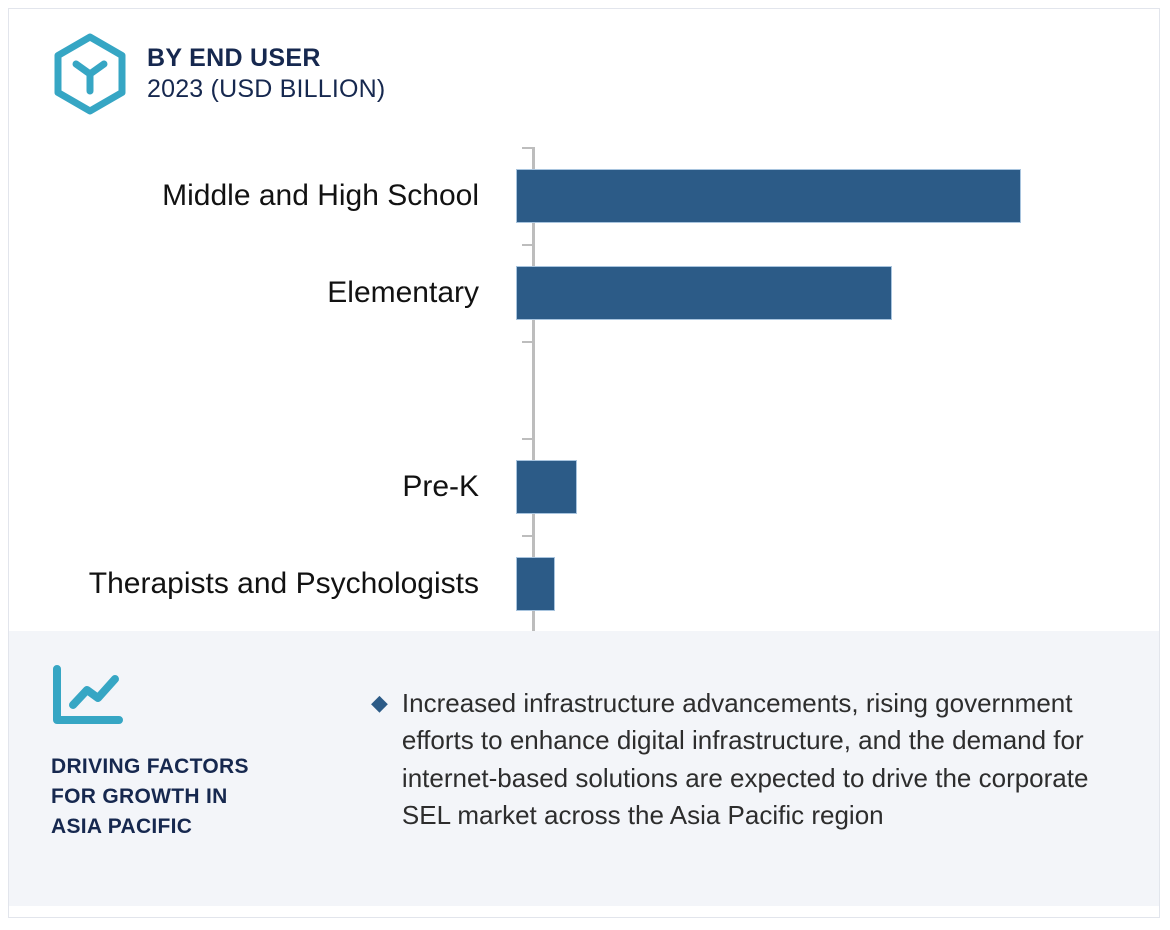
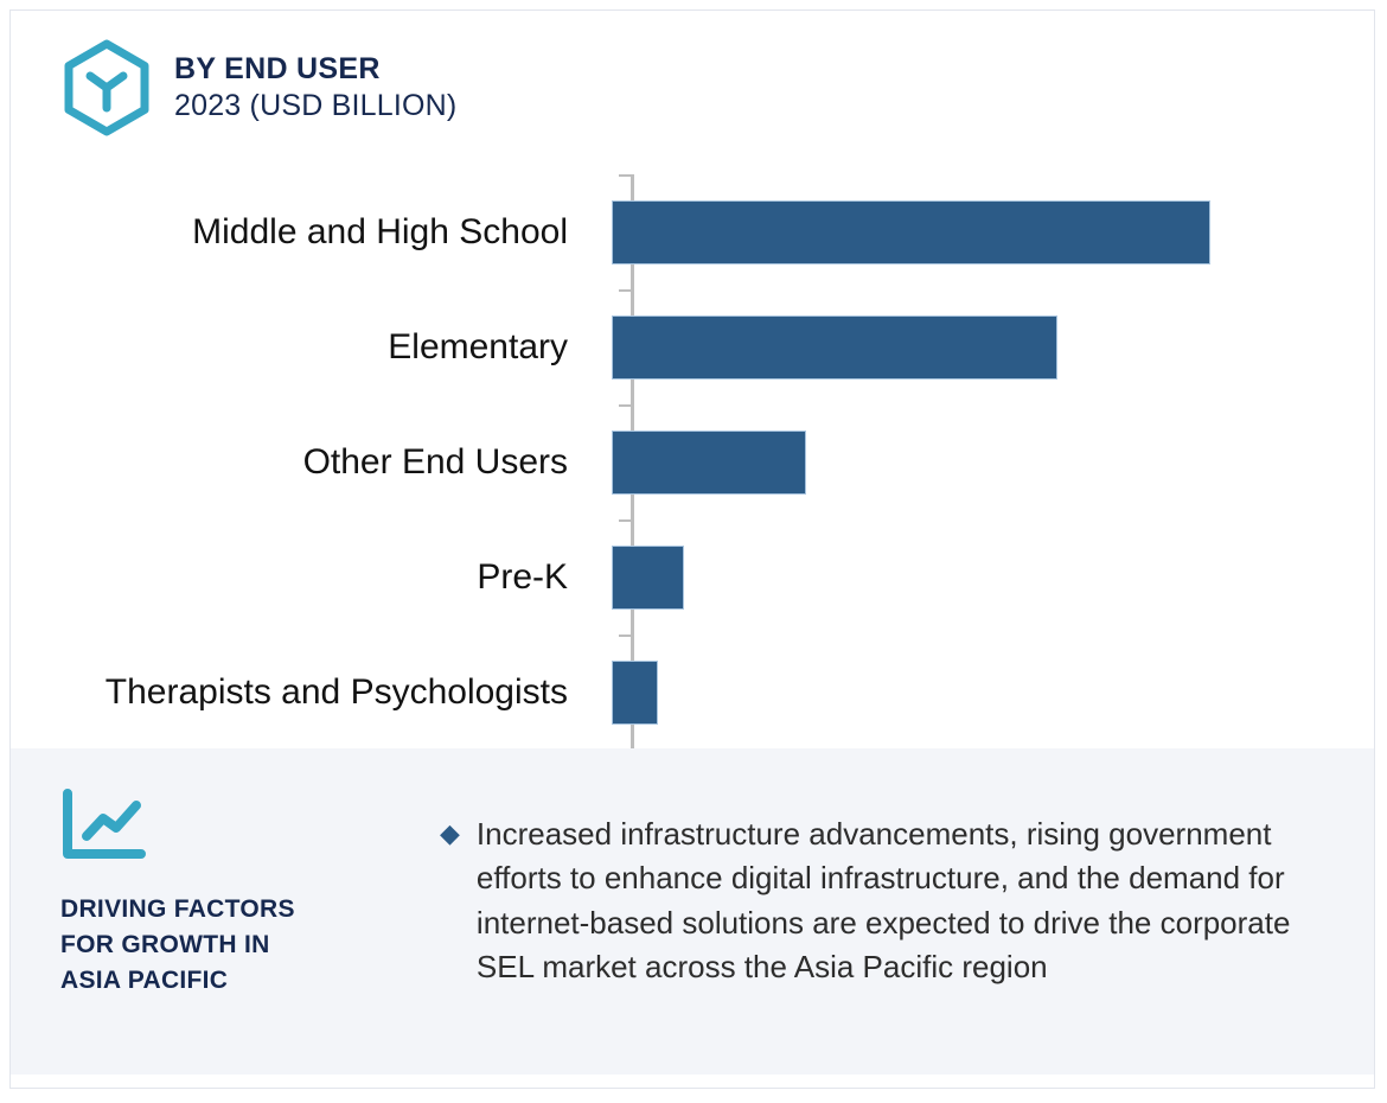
  BY END USER
  2023 (USD BILLION)
  Middle and High School
  Elementary
+ Other End Users
  Pre-K
  Therapists and Psychologists
  DRIVING FACTORS
  FOR GROWTH IN
  ASIA PACIFIC
  ◆
  Increased infrastructure advancements, rising government efforts to enhance digital infrastructure, and the demand for internet-based solutions are expected to drive the corporate SEL market across the Asia Pacific region
